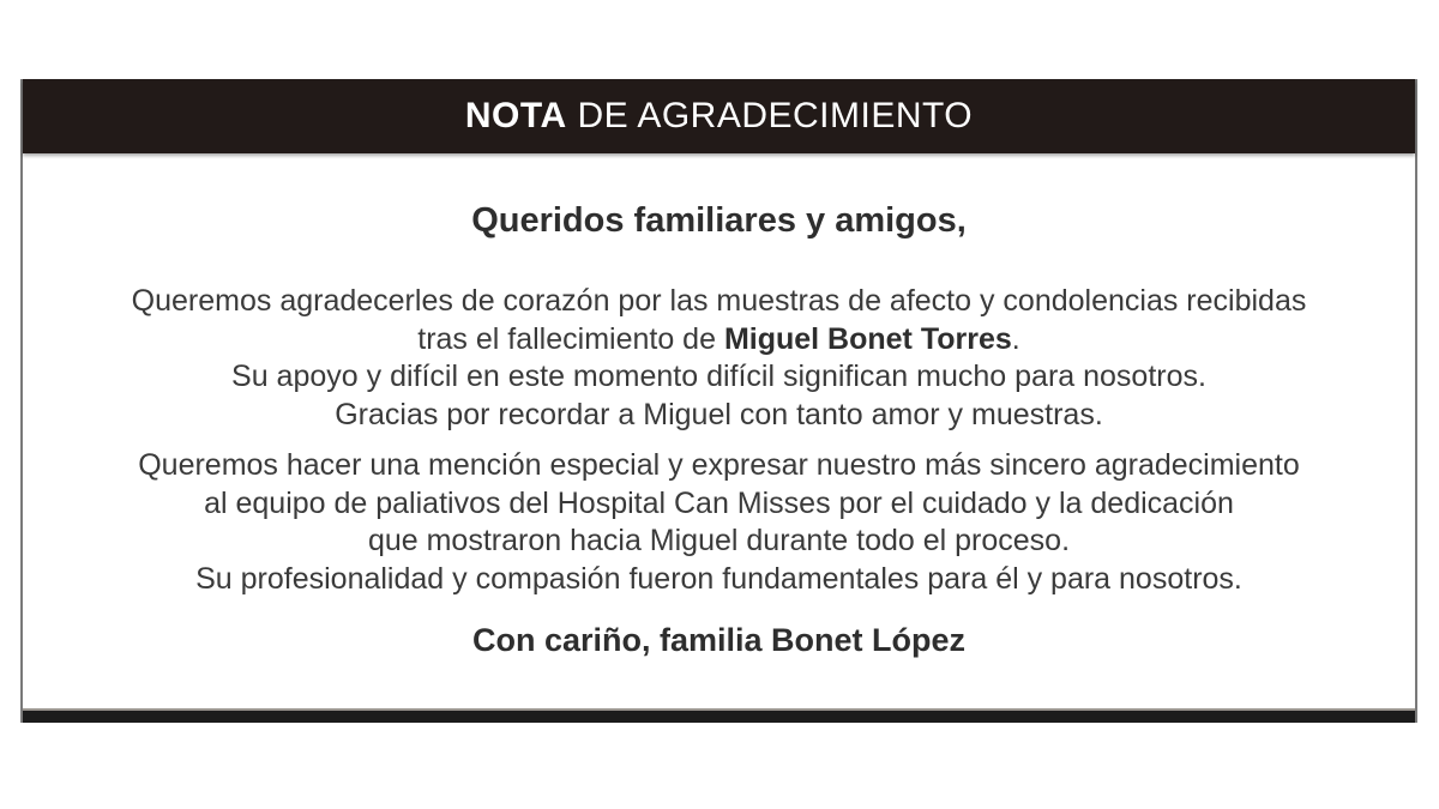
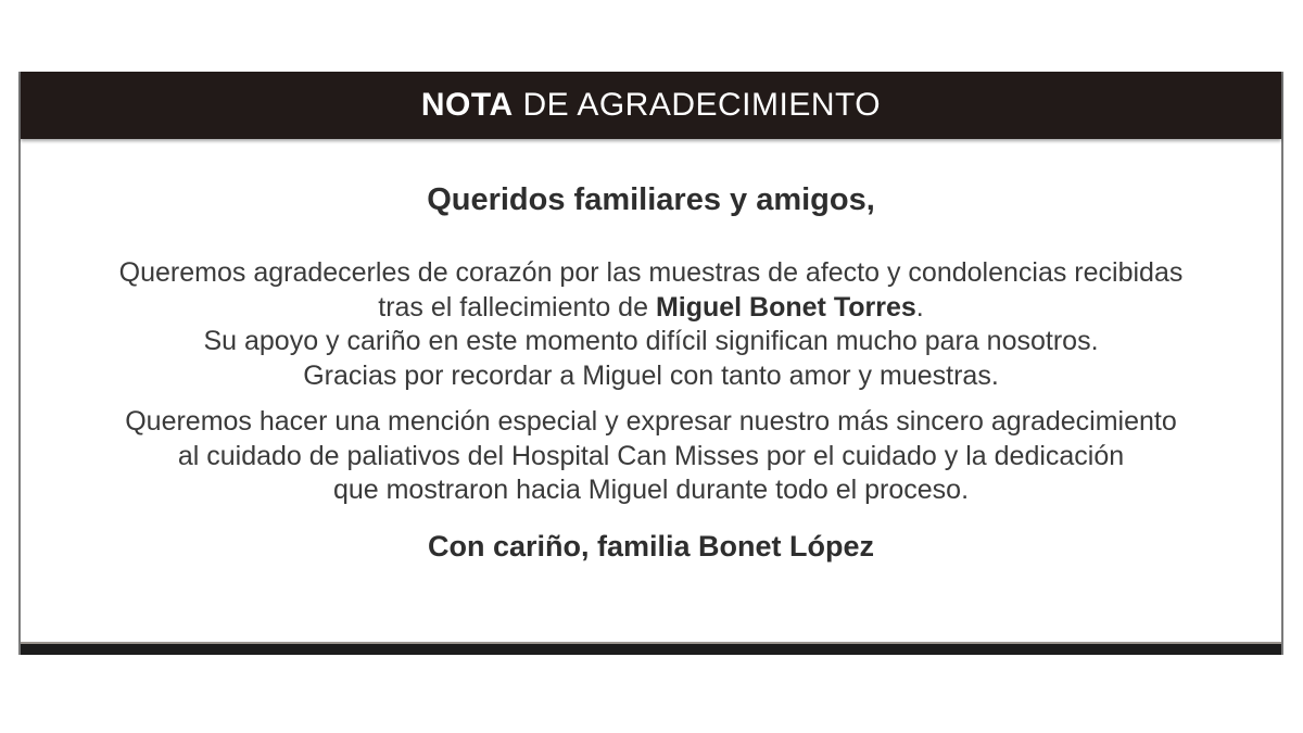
  NOTA
  DE AGRADECIMIENTO
  Queridos familiares y amigos,
  Queremos agradecerles de corazón por las muestras de afecto y condolencias recibidas
  tras el fallecimiento de Miguel Bonet Torres.
- Su apoyo y difícil en este momento difícil significan mucho para nosotros.
+ Su apoyo y cariño en este momento difícil significan mucho para nosotros.
  Gracias por recordar a Miguel con tanto amor y muestras.
  Queremos hacer una mención especial y expresar nuestro más sincero agradecimiento
- al equipo de paliativos del Hospital Can Misses por el cuidado y la dedicación
+ al cuidado de paliativos del Hospital Can Misses por el cuidado y la dedicación
  que mostraron hacia Miguel durante todo el proceso.
- Su profesionalidad y compasión fueron fundamentales para él y para nosotros.
  Con cariño, familia Bonet López
